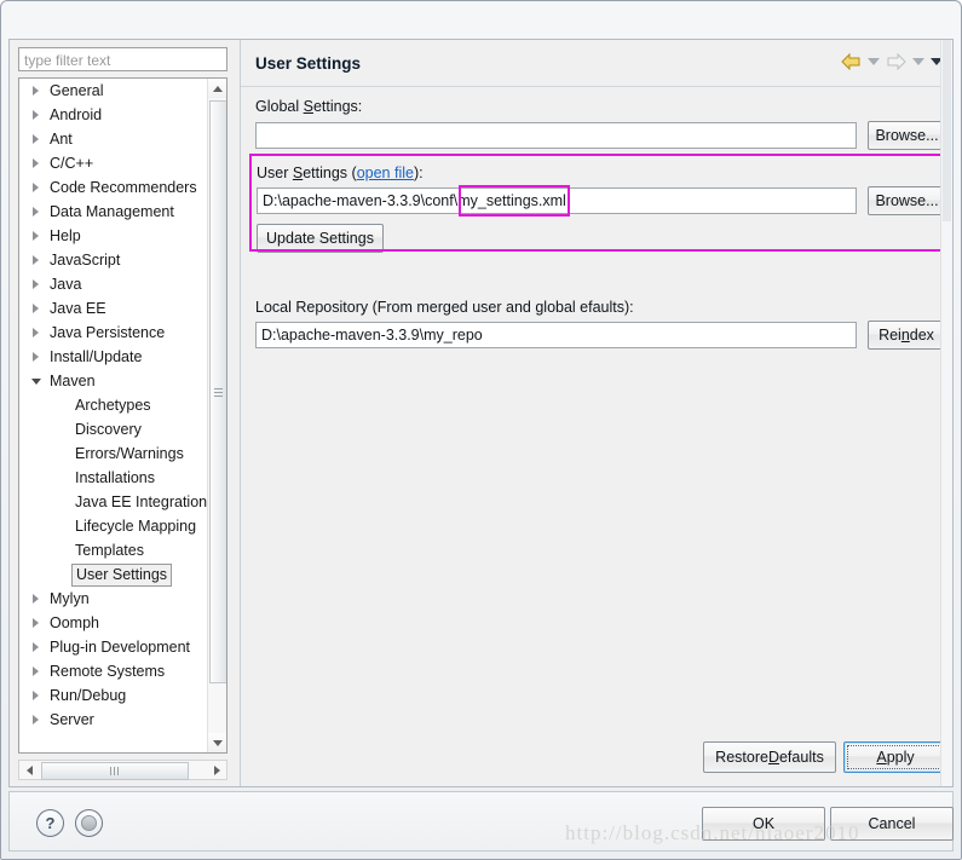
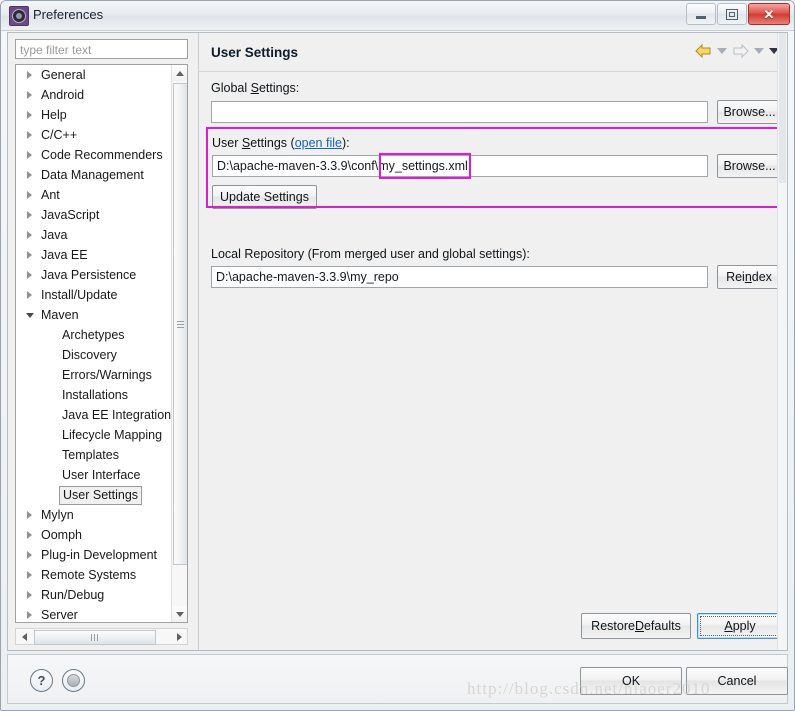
+ Preferences
+ ✕
  type filter text
  General
  Android
- Ant
+ Help
  C/C++
  Code Recommenders
  Data Management
- Help
+ Ant
  JavaScript
  Java
  Java EE
  Java Persistence
  Install/Update
  Maven
  Archetypes
  Discovery
  Errors/Warnings
  Installations
  Java EE Integration
  Lifecycle Mapping
  Templates
+ User Interface
  User Settings
  Mylyn
  Oomph
  Plug-in Development
  Remote Systems
  Run/Debug
  Server
  User Settings
  Global Settings:
  Browse...
  User Settings (open file):
  D:\apache-maven-3.3.9\conf\my_settings.xml
  Browse...
  Update Settings
- Local Repository (From merged user and global efaults):
+ Local Repository (From merged user and global settings):
  D:\apache-maven-3.3.9\my_repo
  Rei
  n
  dex
  Restore
  D
  efaults
  Apply
  ?
  OK
  Cancel
  http://blog.csdn.net/niaoer2010
